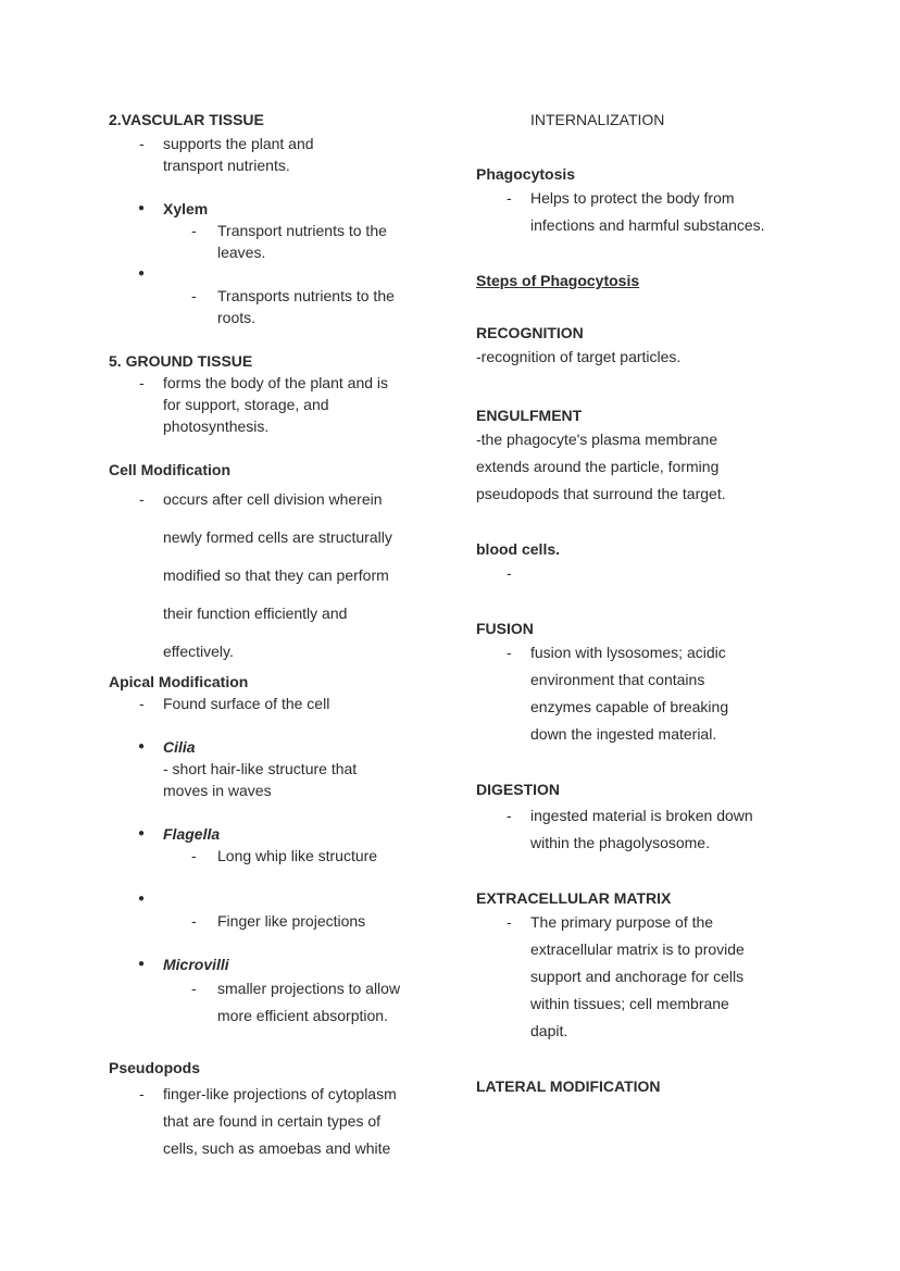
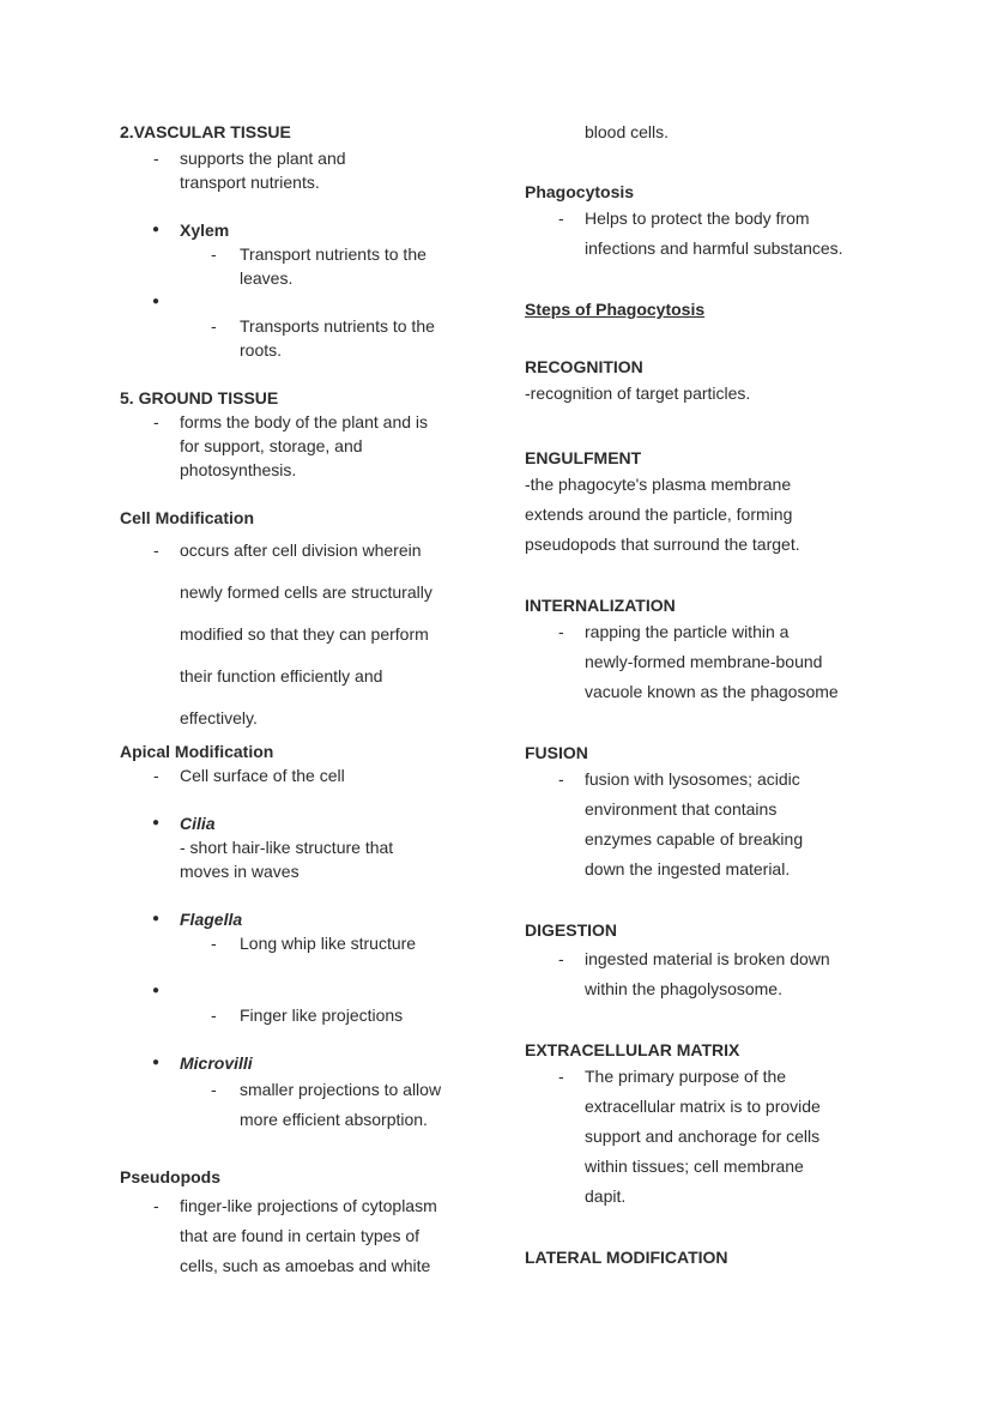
  2.VASCULAR TISSUE
  -
  supports the plant and
  transport nutrients.
  ●
  Xylem
  -
  Transport nutrients to the
  leaves.
  ●
  -
  Transports nutrients to the
  roots.
  5. GROUND TISSUE
  -
  forms the body of the plant and is
  for support, storage, and
  photosynthesis.
  Cell Modification
  -
  occurs after cell division wherein
  newly formed cells are structurally
  modified so that they can perform
  their function efficiently and
  effectively.
  Apical Modification
  -
- Found surface of the cell
+ Cell surface of the cell
  ●
  Cilia
  - short hair-like structure that
  moves in waves
  ●
  Flagella
  -
  Long whip like structure
  ●
  -
  Finger like projections
  ●
  Microvilli
  -
  smaller projections to allow
  more efficient absorption.
  Pseudopods
  -
  finger-like projections of cytoplasm
  that are found in certain types of
  cells, such as amoebas and white
- INTERNALIZATION
+ blood cells.
  Phagocytosis
  -
  Helps to protect the body from
  infections and harmful substances.
  Steps of Phagocytosis
  RECOGNITION
  -recognition of target particles.
  ENGULFMENT
  -the phagocyte's plasma membrane
  extends around the particle, forming
  pseudopods that surround the target.
- blood cells.
+ INTERNALIZATION
  -
+ rapping the particle within a
+ newly-formed membrane-bound
+ vacuole known as the phagosome
  FUSION
  -
  fusion with lysosomes; acidic
  environment that contains
  enzymes capable of breaking
  down the ingested material.
  DIGESTION
  -
  ingested material is broken down
  within the phagolysosome.
  EXTRACELLULAR MATRIX
  -
  The primary purpose of the
  extracellular matrix is to provide
  support and anchorage for cells
  within tissues; cell membrane
  dapit.
  LATERAL MODIFICATION
